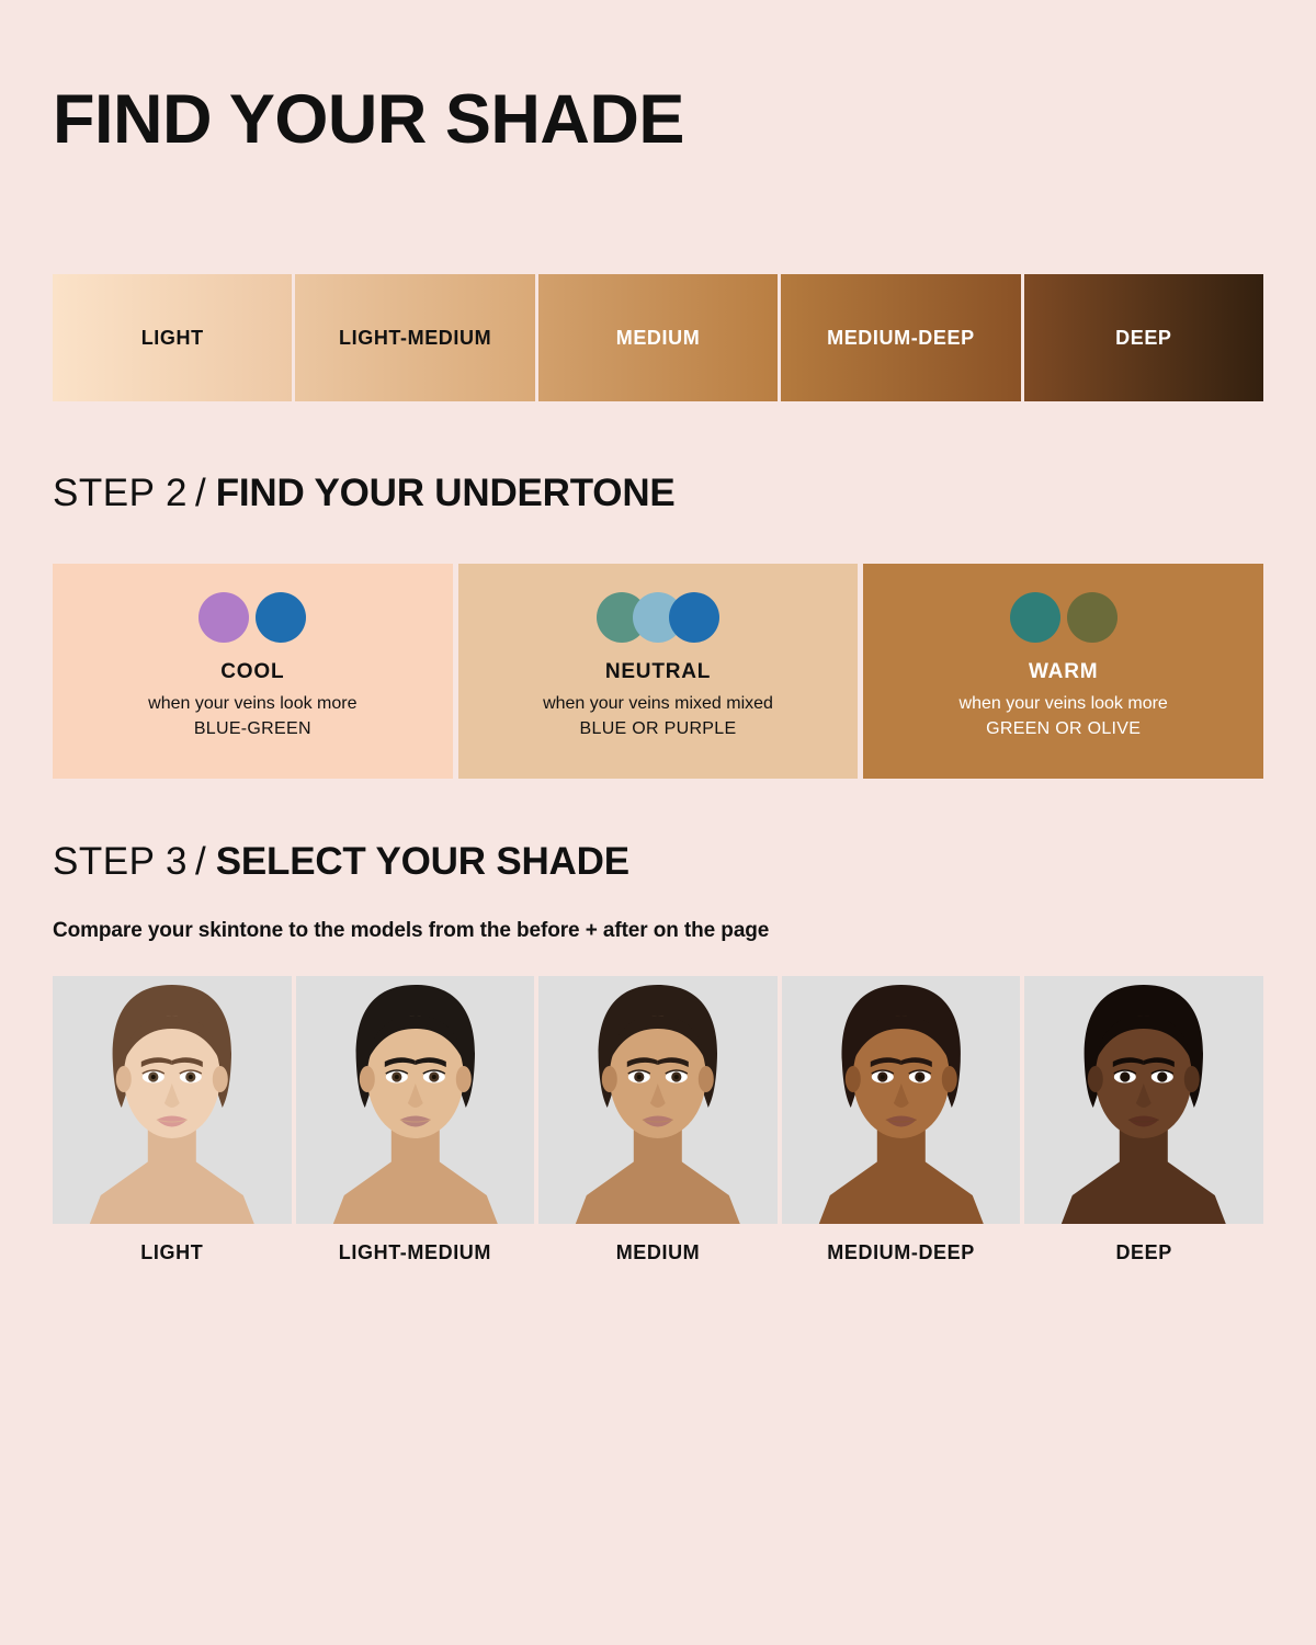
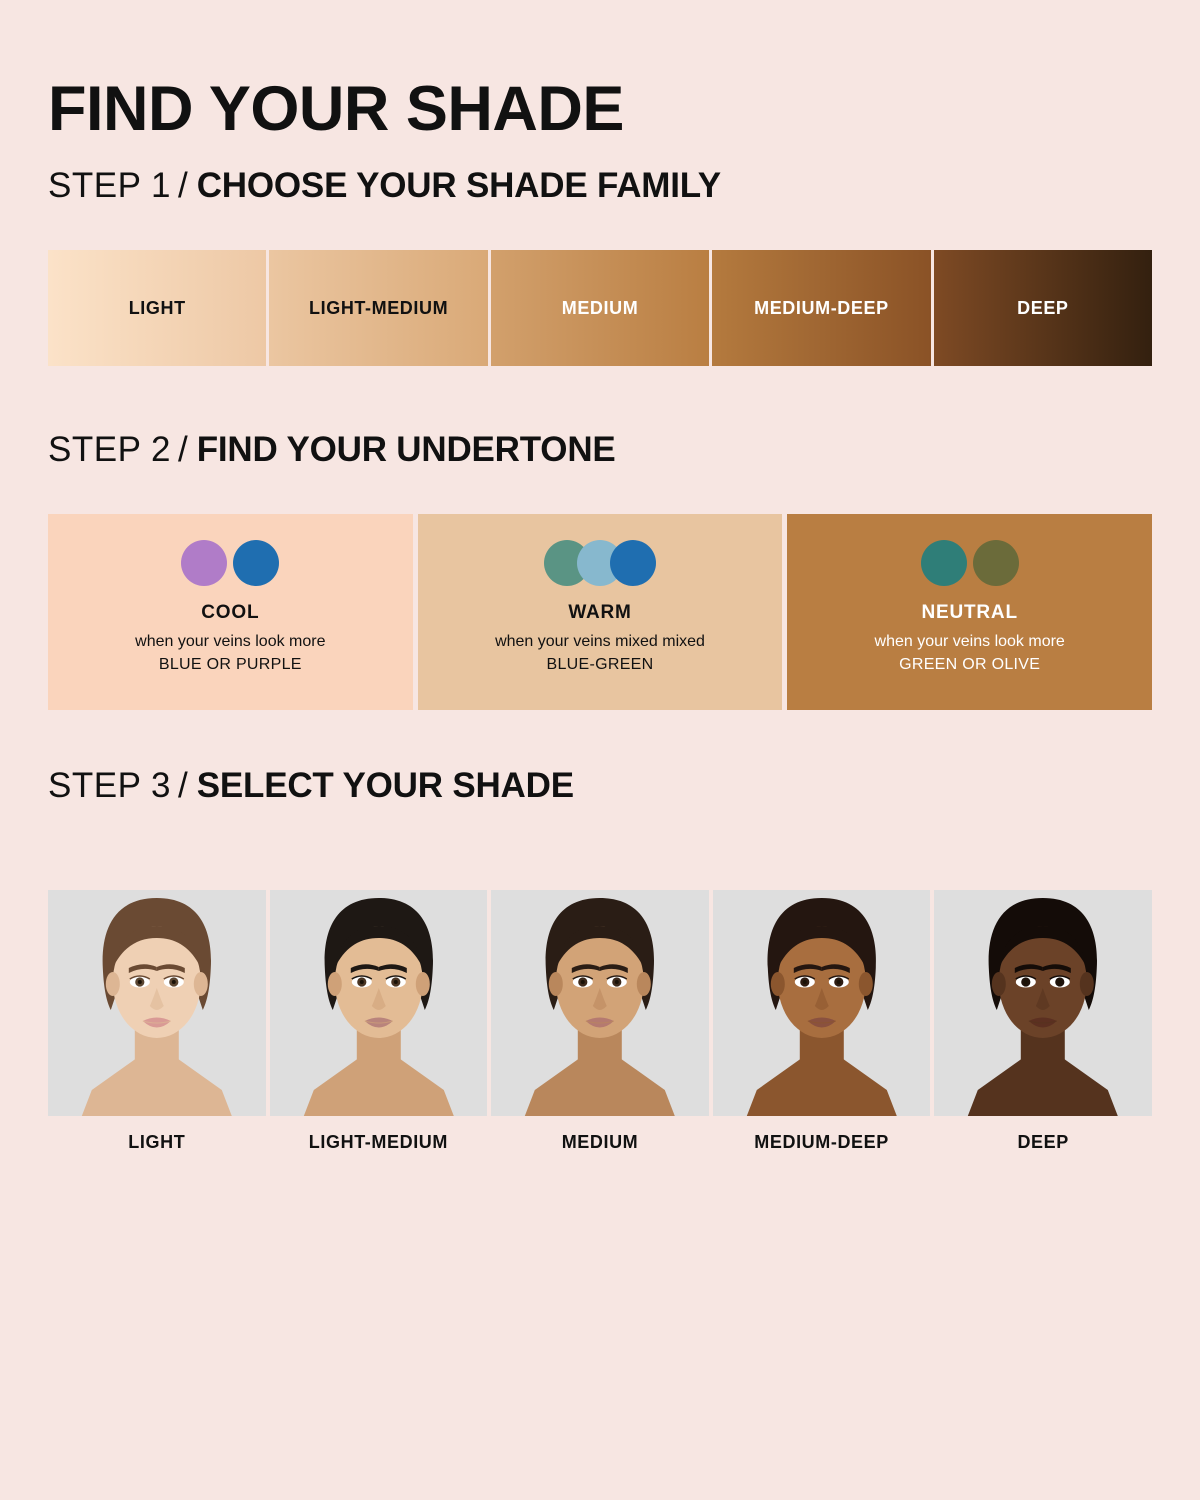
  FIND YOUR SHADE
+ STEP 1 / CHOOSE YOUR SHADE FAMILY
  LIGHT
  LIGHT-MEDIUM
  MEDIUM
  MEDIUM-DEEP
  DEEP
  STEP 2 / FIND YOUR UNDERTONE
  COOL
  when your veins look more
- BLUE-GREEN
+ BLUE OR PURPLE
- NEUTRAL
+ WARM
  when your veins mixed mixed
- BLUE OR PURPLE
+ BLUE-GREEN
- WARM
+ NEUTRAL
  when your veins look more
  GREEN OR OLIVE
  STEP 3 / SELECT YOUR SHADE
- Compare your skintone to the models from the before + after on the page
  LIGHT
  LIGHT-MEDIUM
  MEDIUM
  MEDIUM-DEEP
  DEEP
